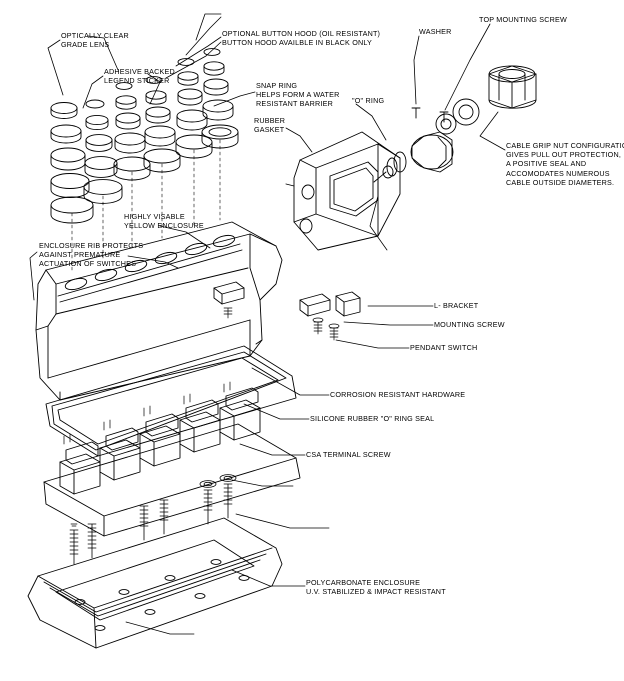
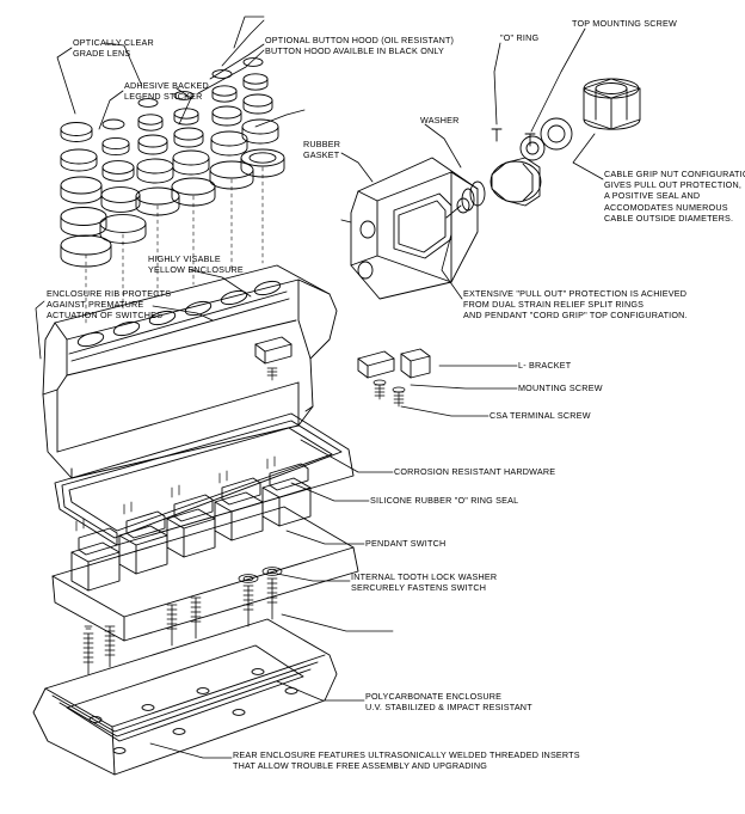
  OPTIONAL BUTTON HOOD (OIL RESISTANT)
  BUTTON HOOD AVAILBLE IN BLACK ONLY
- WASHER
+ "O" RING
  TOP MOUNTING SCREW
  OPTICALLY CLEAR
  GRADE LENS
  ADHESIVE BACKED
  LEGEND STICKER
- SNAP RING
- HELPS FORM A WATER
- RESISTANT BARRIER
- "O" RING
+ WASHER
  RUBBER
  GASKET
  CABLE GRIP NUT CONFIGURATI
  GIVES PULL OUT PROTECTION,
  A POSITIVE SEAL AND
  ACCOMODATES NUMEROUS
  CABLE OUTSIDE DIAMETERS.
  HIGHLY VISABLE
  YELLOW ENCLOSURE
  ENCLOSURE RIB PROTECTS
  AGAINST PREMATURE
  ACTUATION OF SWITCHES
+ EXTENSIVE "PULL OUT" PROTECTION IS ACHIEVED
+ FROM DUAL STRAIN RELIEF SPLIT RINGS
+ AND PENDANT "CORD GRIP" TOP CONFIGURATION.
  L- BRACKET
  MOUNTING SCREW
- PENDANT SWITCH
+ CSA TERMINAL SCREW
  CORROSION RESISTANT HARDWARE
  SILICONE RUBBER "O" RING SEAL
- CSA TERMINAL SCREW
+ PENDANT SWITCH
+ INTERNAL TOOTH LOCK WASHER
+ SERCURELY FASTENS SWITCH
  POLYCARBONATE ENCLOSURE
  U.V. STABILIZED & IMPACT RESISTANT
+ REAR ENCLOSURE FEATURES ULTRASONICALLY WELDED THREADED INSERTS
+ THAT ALLOW TROUBLE FREE ASSEMBLY AND UPGRADING
